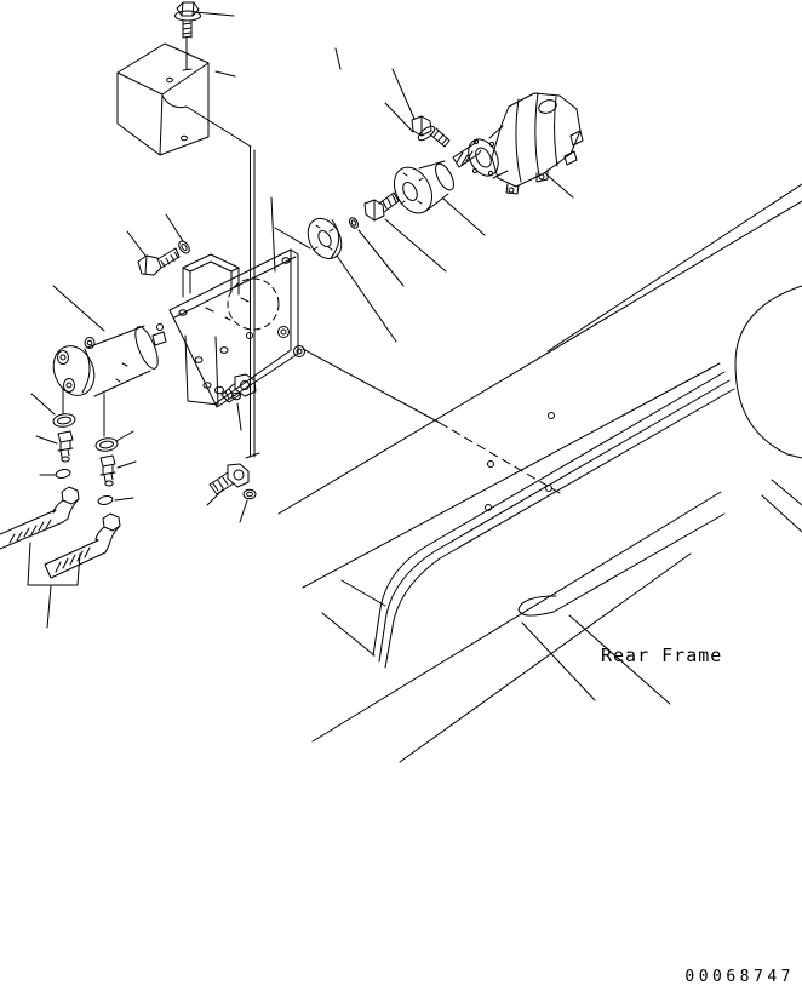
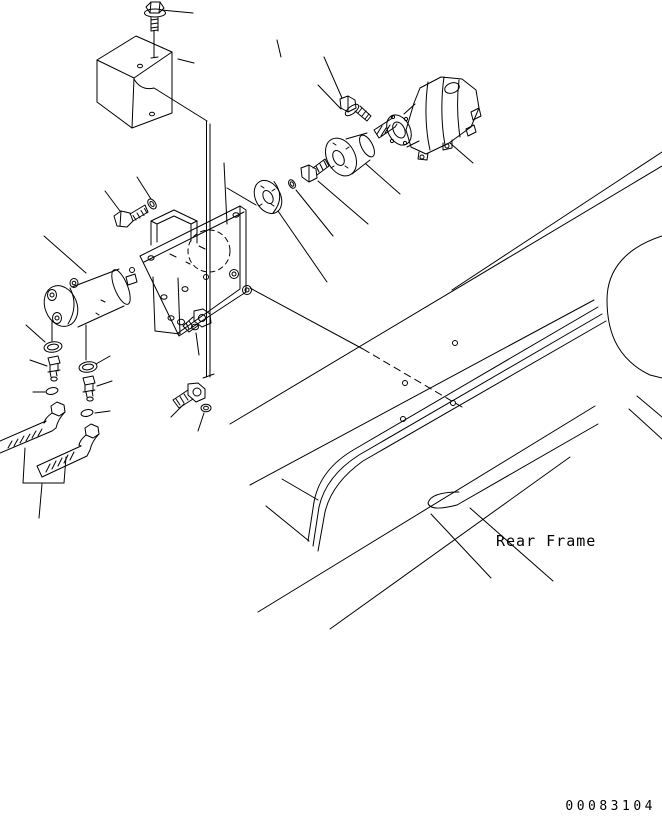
  Rear Frame
- 00068747
+ 00083104
